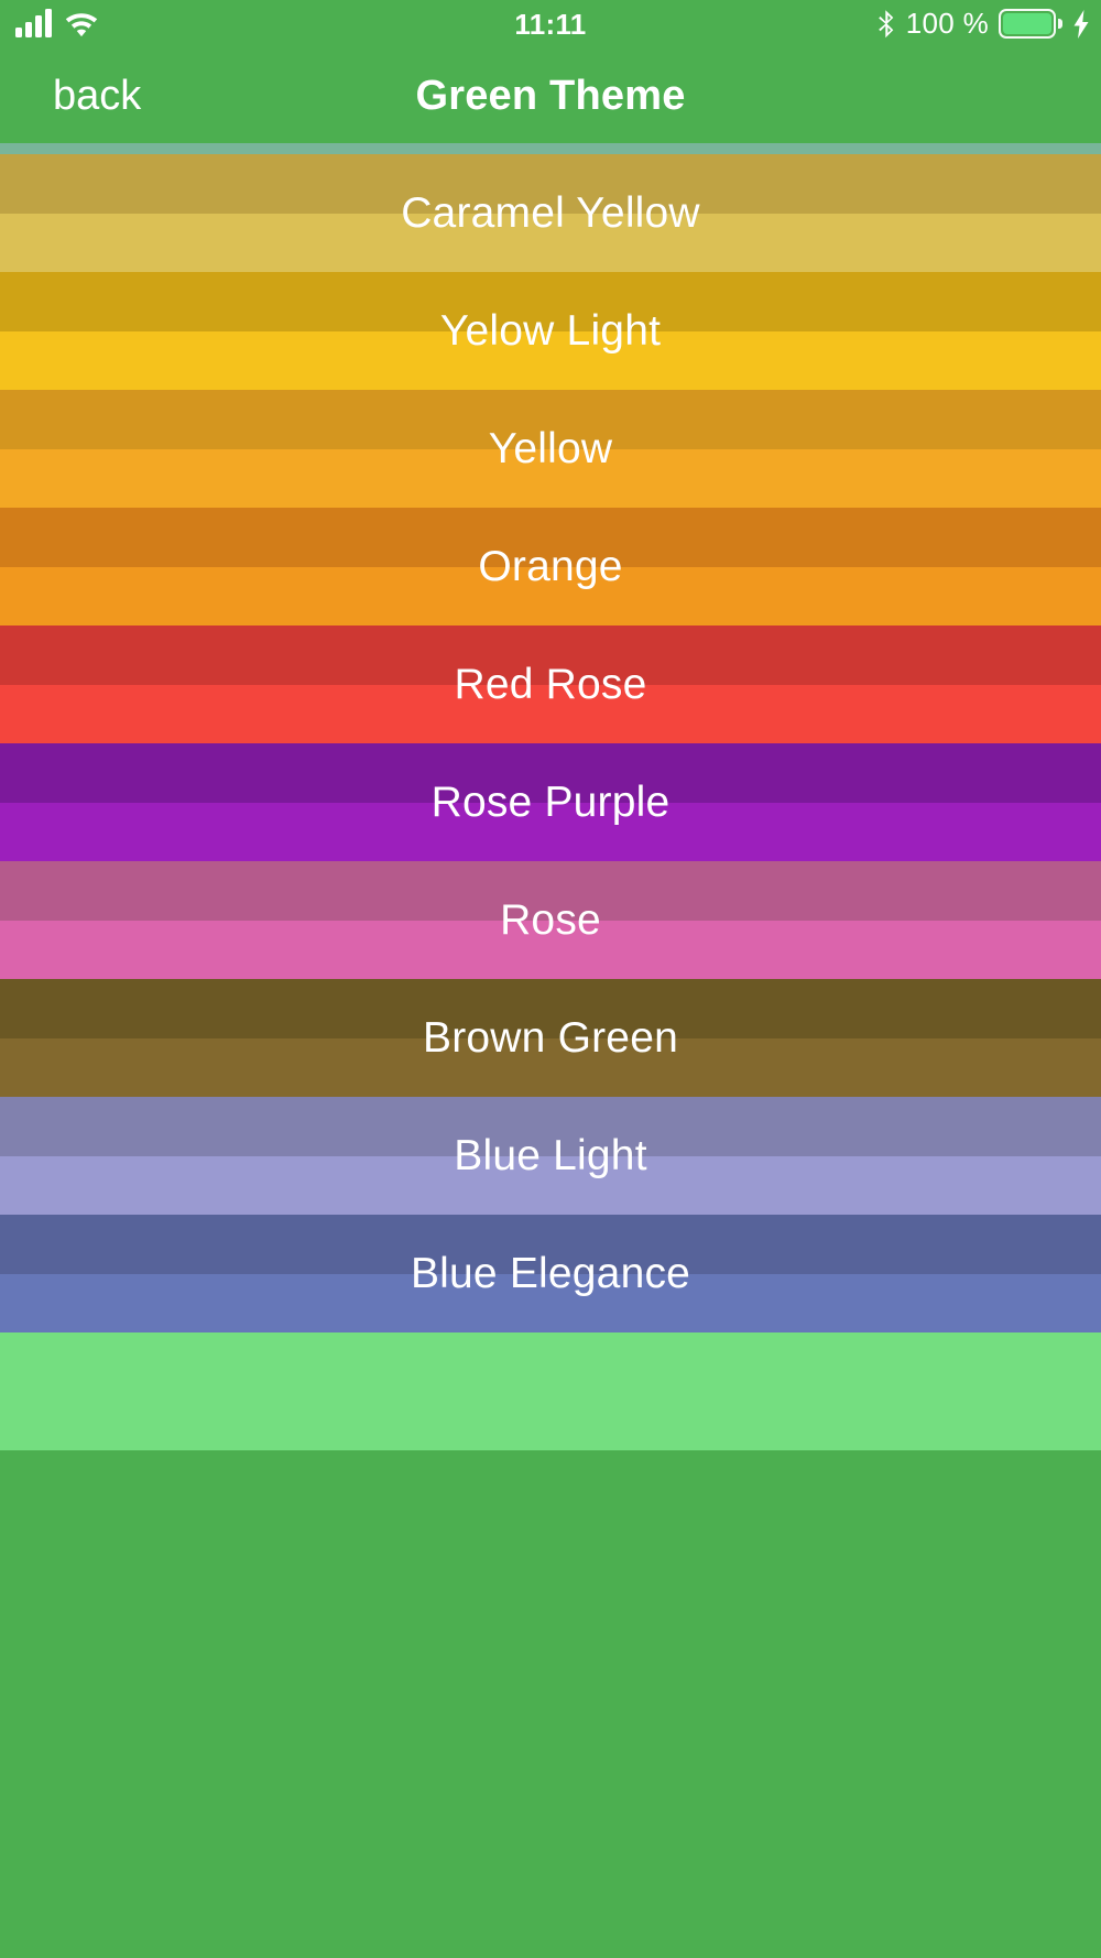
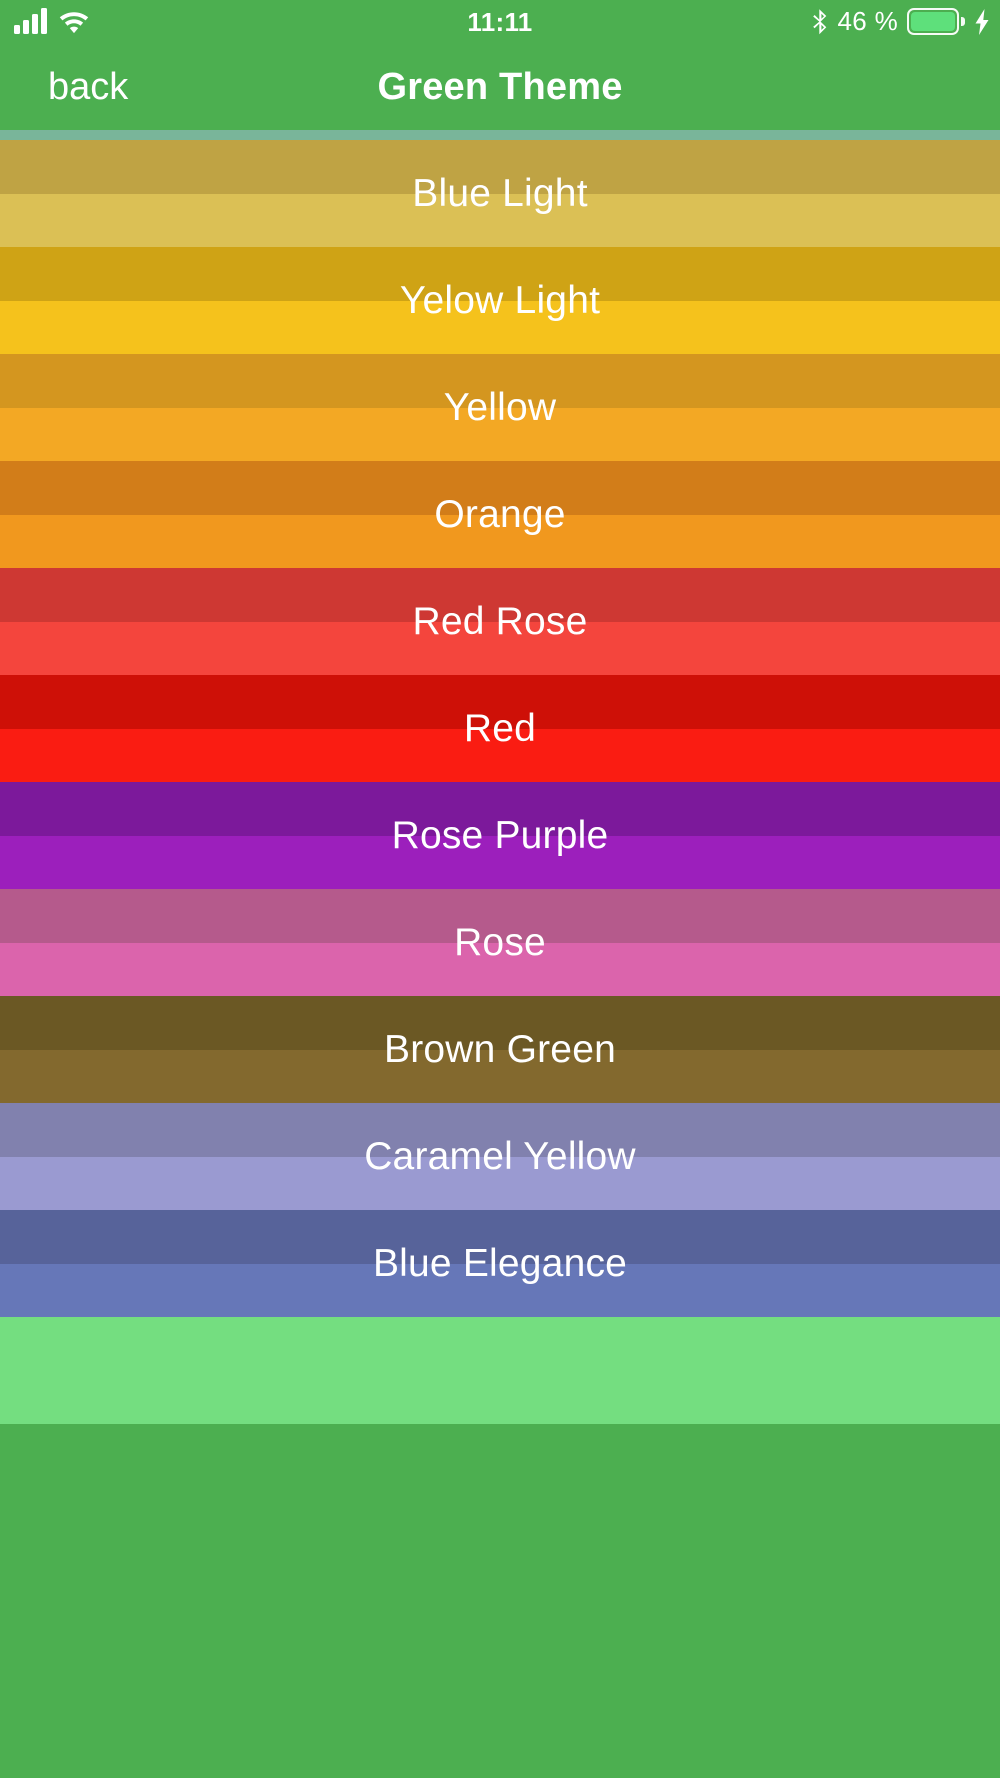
- Caramel Yellow
+ Blue Light
  Yelow Light
  Yellow
  Orange
  Red Rose
+ Red
  Rose Purple
  Rose
  Brown Green
- Blue Light
+ Caramel Yellow
  Blue Elegance
  11:11
- 100 %
+ 46 %
  back
  Green Theme
